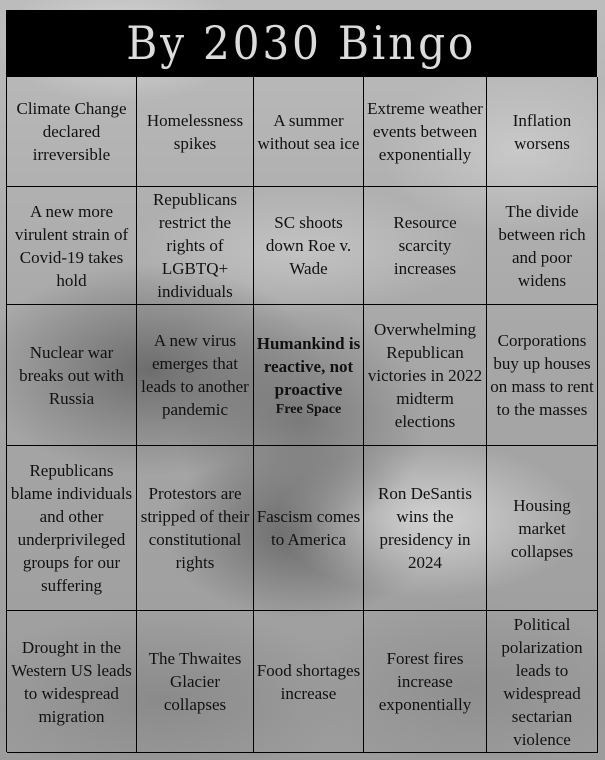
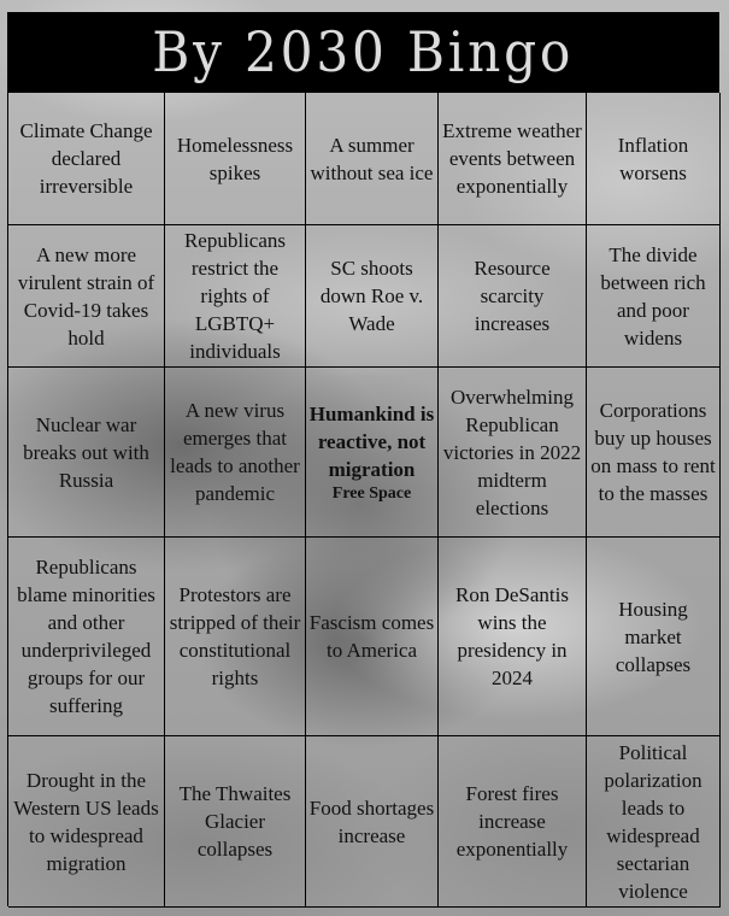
  By 2030 Bingo
  Climate Change declared irreversible
  Homelessness spikes
  A summer without sea ice
  Extreme weather events between exponentially
  Inflation worsens
  A new more virulent strain of Covid-19 takes hold
  Republicans restrict the rights of LGBTQ+ individuals
  SC shoots down Roe v. Wade
  Resource scarcity increases
  The divide between rich and poor widens
  Nuclear war breaks out with Russia
  A new virus emerges that leads to another pandemic
- Humankind is reactive, not proactive
+ Humankind is reactive, not migration
  Free Space
  Overwhelming Republican victories in 2022 midterm elections
  Corporations buy up houses on mass to rent to the masses
- Republicans blame individuals and other underprivileged groups for our suffering
+ Republicans blame minorities and other underprivileged groups for our suffering
  Protestors are stripped of their constitutional rights
  Fascism comes to America
  Ron DeSantis wins the presidency in 2024
  Housing market collapses
  Drought in the Western US leads to widespread migration
  The Thwaites Glacier collapses
  Food shortages increase
  Forest fires increase exponentially
  Political polarization leads to widespread sectarian violence
